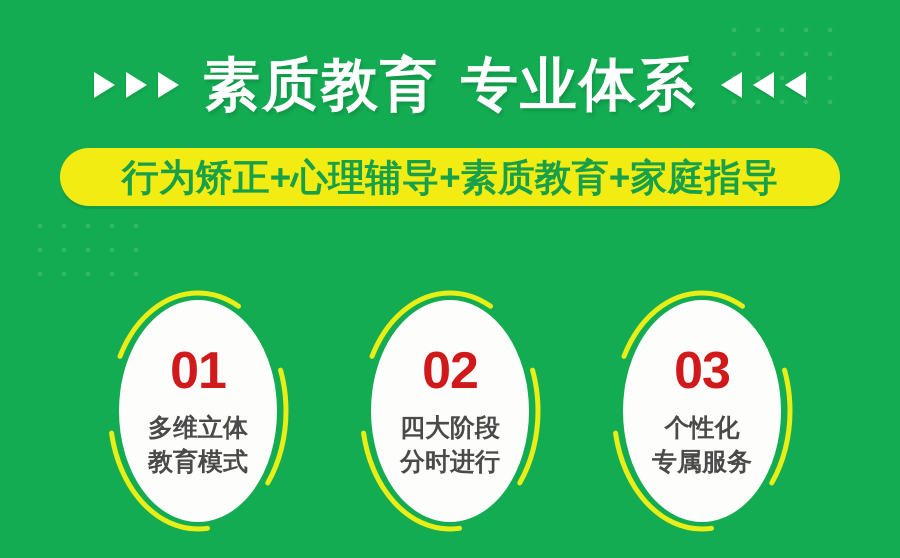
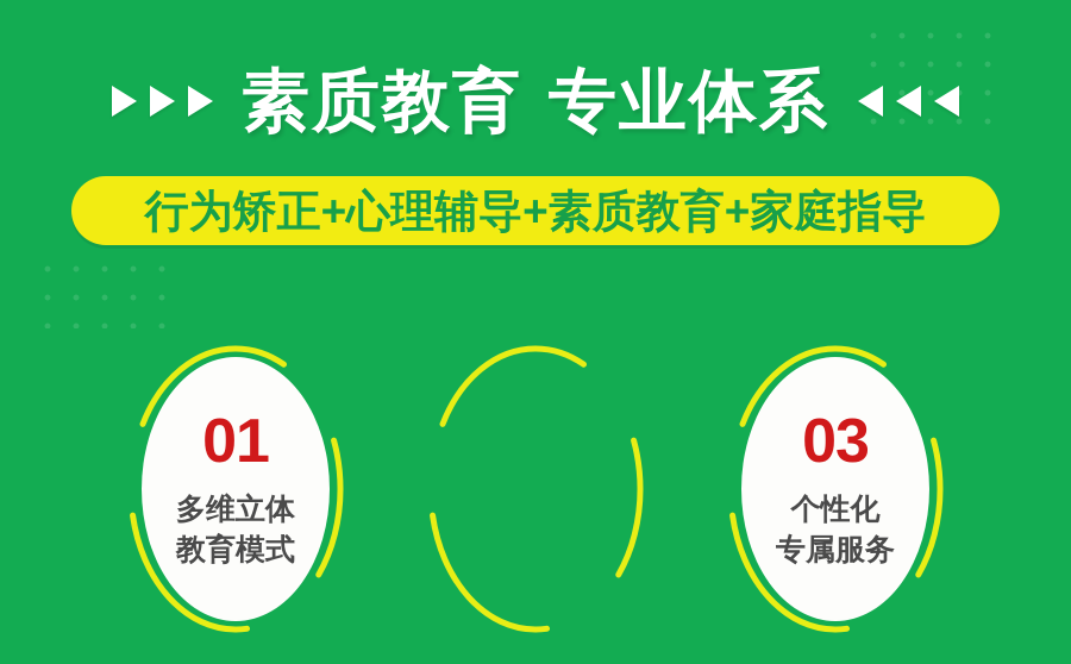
  素质教育 专业体系
  行为矫正+心理辅导+素质教育+家庭指导
  01
  多维立体
  教育模式
- 02
- 四大阶段
- 分时进行
  03
  个性化
  专属服务
